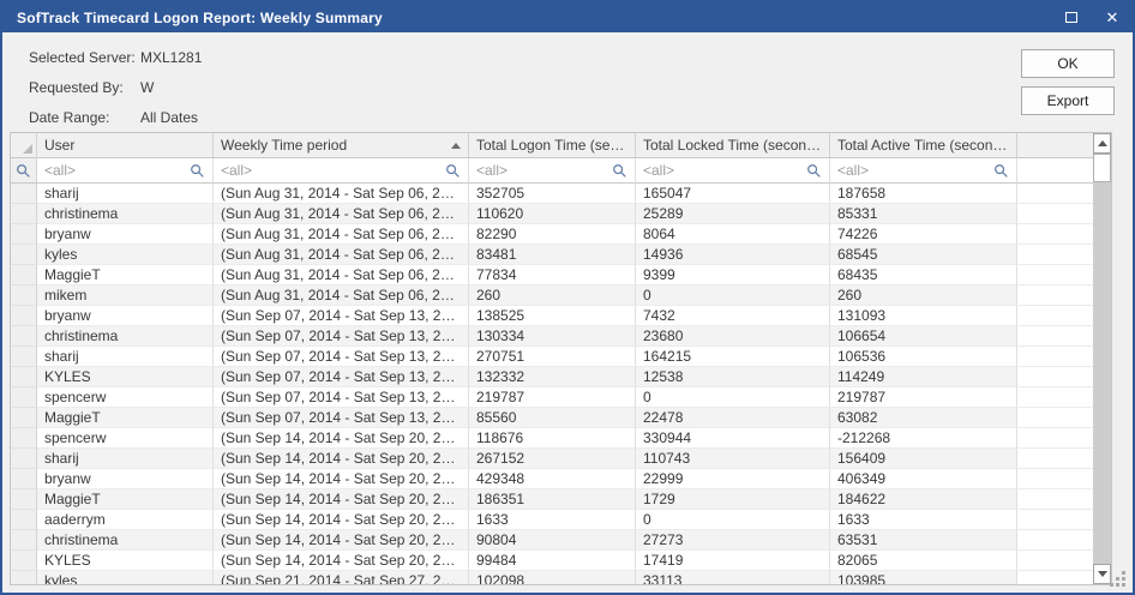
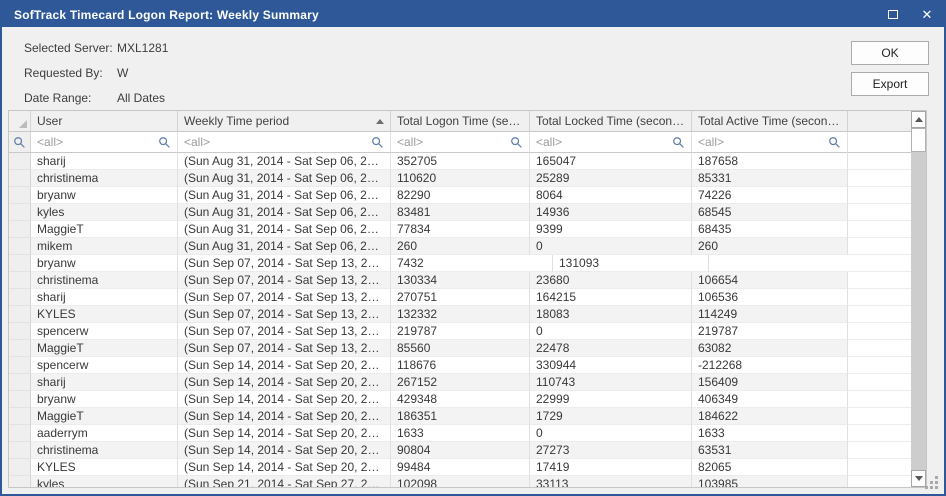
  SofTrack Timecard Logon Report: Weekly Summary
  ✕
  Selected Server:
  MXL1281
  Requested By:
  W
  Date Range:
  All Dates
  OK
  Export
  User
  Weekly Time period
  Total Logon Time (seco
  Total Locked Time (seconds
  Total Active Time (seconds
  <all>
  <all>
  <all>
  <all>
  <all>
  sharij
  (Sun Aug 31, 2014 - Sat Sep 06, 2014
  352705
  165047
  187658
  christinema
  (Sun Aug 31, 2014 - Sat Sep 06, 2014
  110620
  25289
  85331
  bryanw
  (Sun Aug 31, 2014 - Sat Sep 06, 2014
  82290
  8064
  74226
  kyles
  (Sun Aug 31, 2014 - Sat Sep 06, 2014
  83481
  14936
  68545
  MaggieT
  (Sun Aug 31, 2014 - Sat Sep 06, 2014
  77834
  9399
  68435
  mikem
  (Sun Aug 31, 2014 - Sat Sep 06, 2014
  260
  0
  260
  bryanw
  (Sun Sep 07, 2014 - Sat Sep 13, 201
- 138525
  7432
  131093
  christinema
  (Sun Sep 07, 2014 - Sat Sep 13, 201
  130334
  23680
  106654
  sharij
  (Sun Sep 07, 2014 - Sat Sep 13, 201
  270751
  164215
  106536
  KYLES
  (Sun Sep 07, 2014 - Sat Sep 13, 201
  132332
- 12538
+ 18083
  114249
  spencerw
  (Sun Sep 07, 2014 - Sat Sep 13, 201
  219787
  0
  219787
  MaggieT
  (Sun Sep 07, 2014 - Sat Sep 13, 201
  85560
  22478
  63082
  spencerw
  (Sun Sep 14, 2014 - Sat Sep 20, 201
  118676
  330944
  -212268
  sharij
  (Sun Sep 14, 2014 - Sat Sep 20, 201
  267152
  110743
  156409
  bryanw
  (Sun Sep 14, 2014 - Sat Sep 20, 201
  429348
  22999
  406349
  MaggieT
  (Sun Sep 14, 2014 - Sat Sep 20, 201
  186351
  1729
  184622
  aaderrym
  (Sun Sep 14, 2014 - Sat Sep 20, 201
  1633
  0
  1633
  christinema
  (Sun Sep 14, 2014 - Sat Sep 20, 201
  90804
  27273
  63531
  KYLES
  (Sun Sep 14, 2014 - Sat Sep 20, 201
  99484
  17419
  82065
  kyles
  (Sun Sep 21, 2014 - Sat Sep 27, 201
  102098
  33113
  103985
